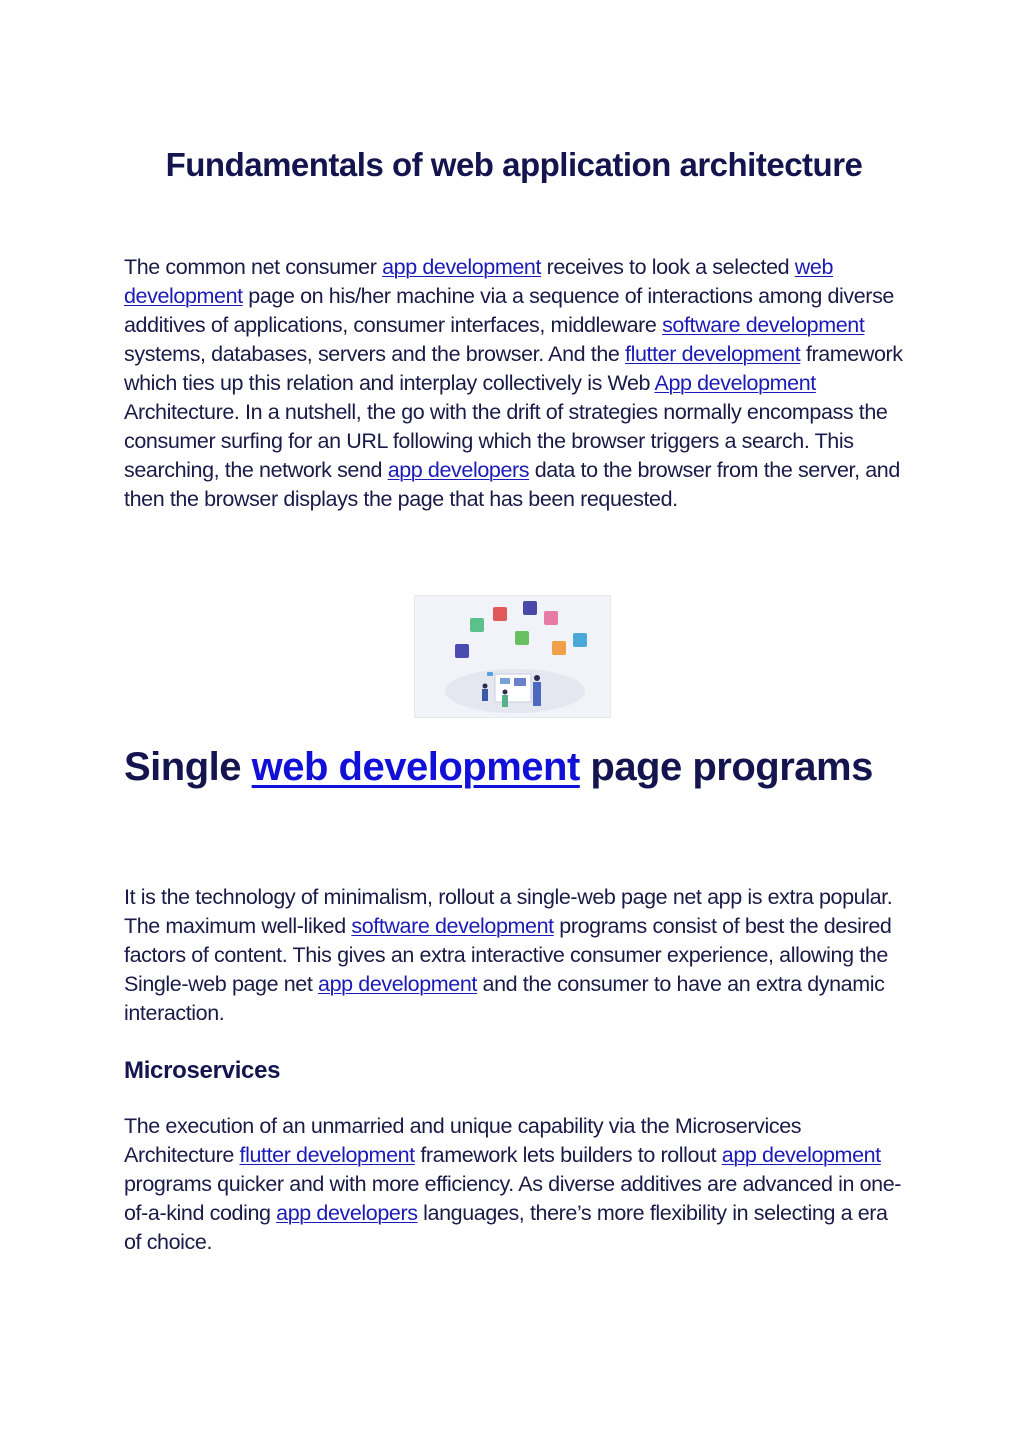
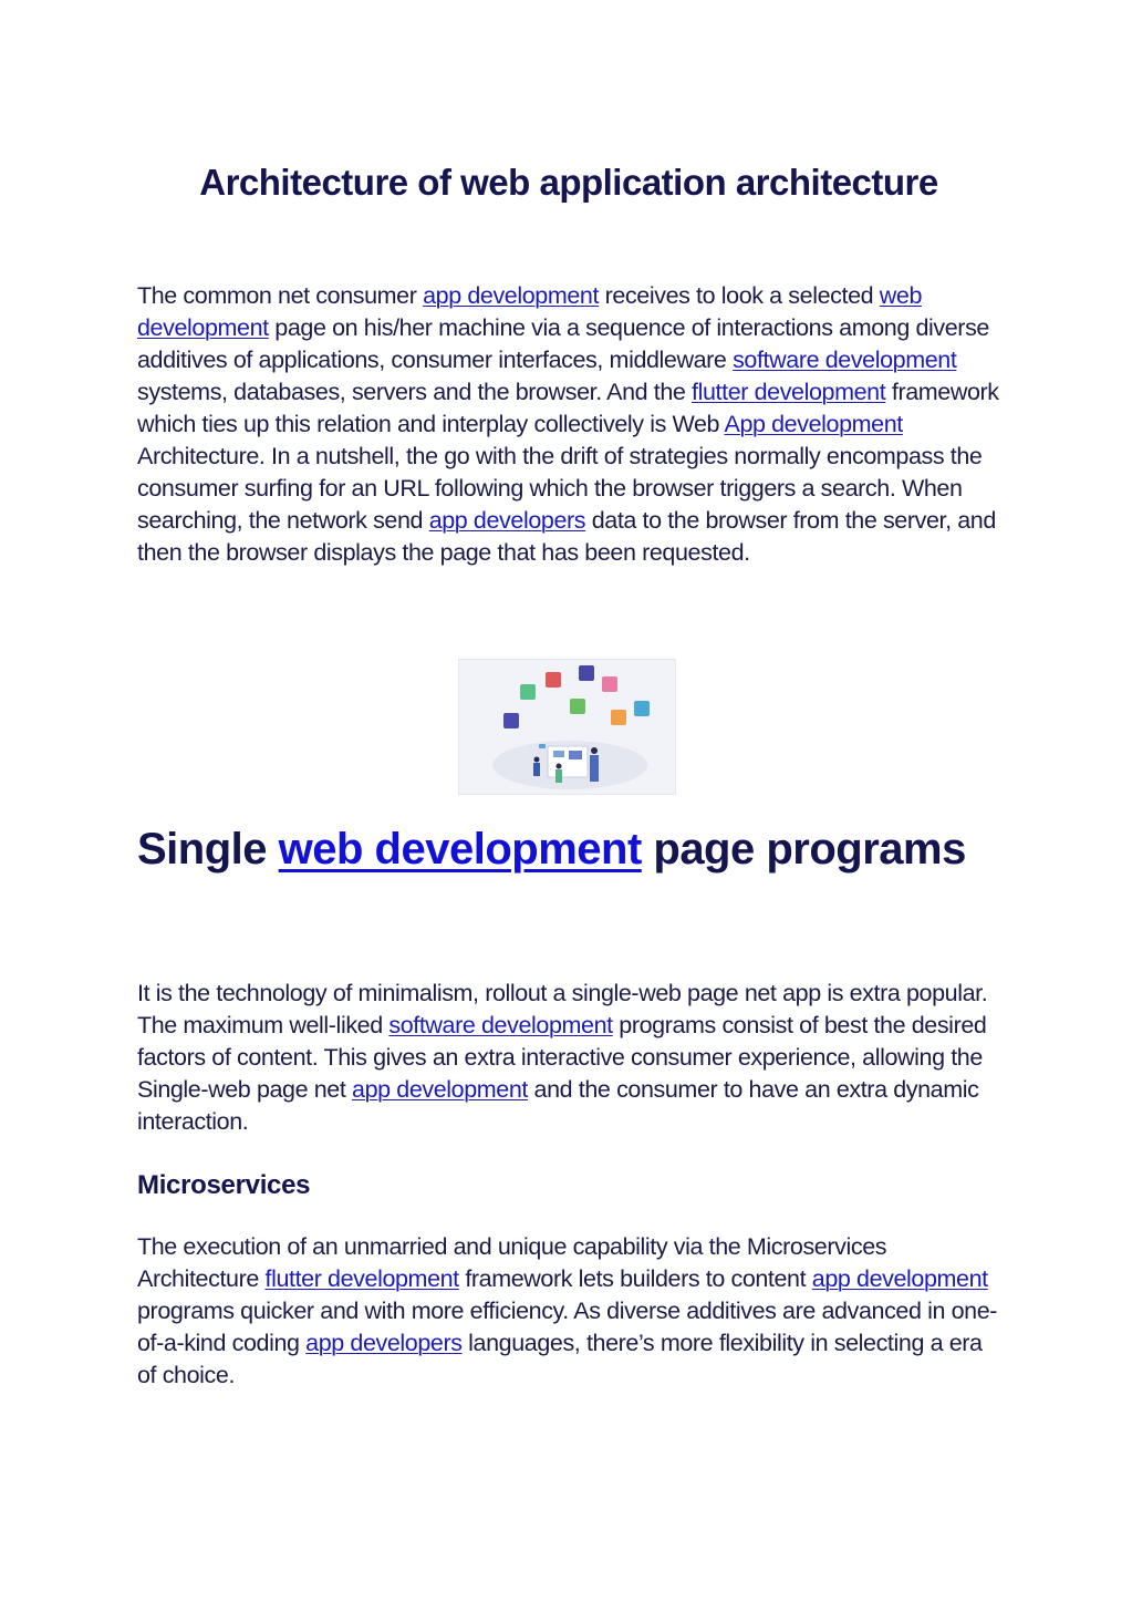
- Fundamentals of web application architecture
+ Architecture of web application architecture
- The common net consumer app development receives to look a selected web development page on his/her machine via a sequence of interactions among diverse additives of applications, consumer interfaces, middleware software development systems, databases, servers and the browser. And the flutter development framework which ties up this relation and interplay collectively is Web App development Architecture. In a nutshell, the go with the drift of strategies normally encompass the consumer surfing for an URL following which the browser triggers a search. This searching, the network send app developers data to the browser from the server, and then the browser displays the page that has been requested.
+ The common net consumer app development receives to look a selected web development page on his/her machine via a sequence of interactions among diverse additives of applications, consumer interfaces, middleware software development systems, databases, servers and the browser. And the flutter development framework which ties up this relation and interplay collectively is Web App development Architecture. In a nutshell, the go with the drift of strategies normally encompass the consumer surfing for an URL following which the browser triggers a search. When searching, the network send app developers data to the browser from the server, and then the browser displays the page that has been requested.
  Single web development page programs
  It is the technology of minimalism, rollout a single-web page net app is extra popular. The maximum well-liked software development programs consist of best the desired factors of content. This gives an extra interactive consumer experience, allowing the Single-web page net app development and the consumer to have an extra dynamic interaction.
  Microservices
- The execution of an unmarried and unique capability via the Microservices Architecture flutter development framework lets builders to rollout app development programs quicker and with more efficiency. As diverse additives are advanced in one-of-a-kind coding app developers languages, there’s more flexibility in selecting a era of choice.
+ The execution of an unmarried and unique capability via the Microservices Architecture flutter development framework lets builders to content app development programs quicker and with more efficiency. As diverse additives are advanced in one-of-a-kind coding app developers languages, there’s more flexibility in selecting a era of choice.
